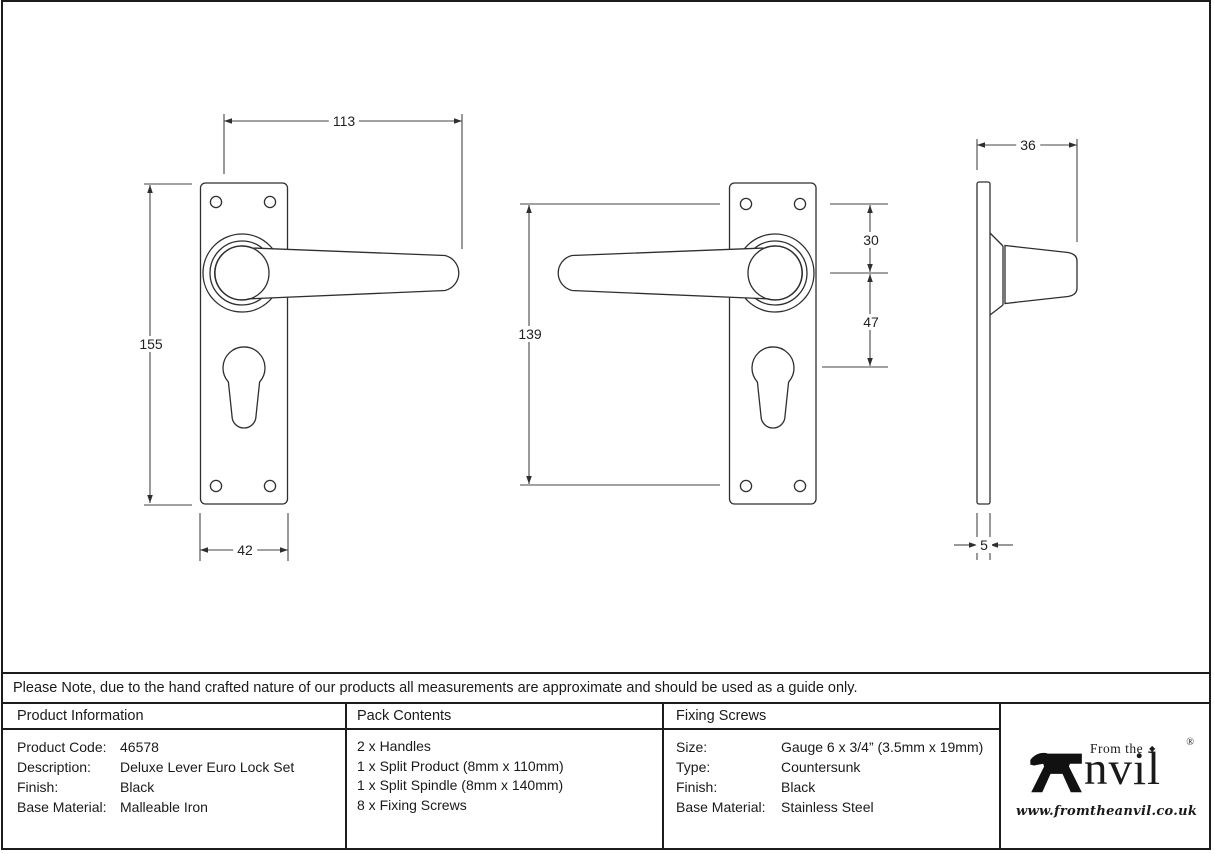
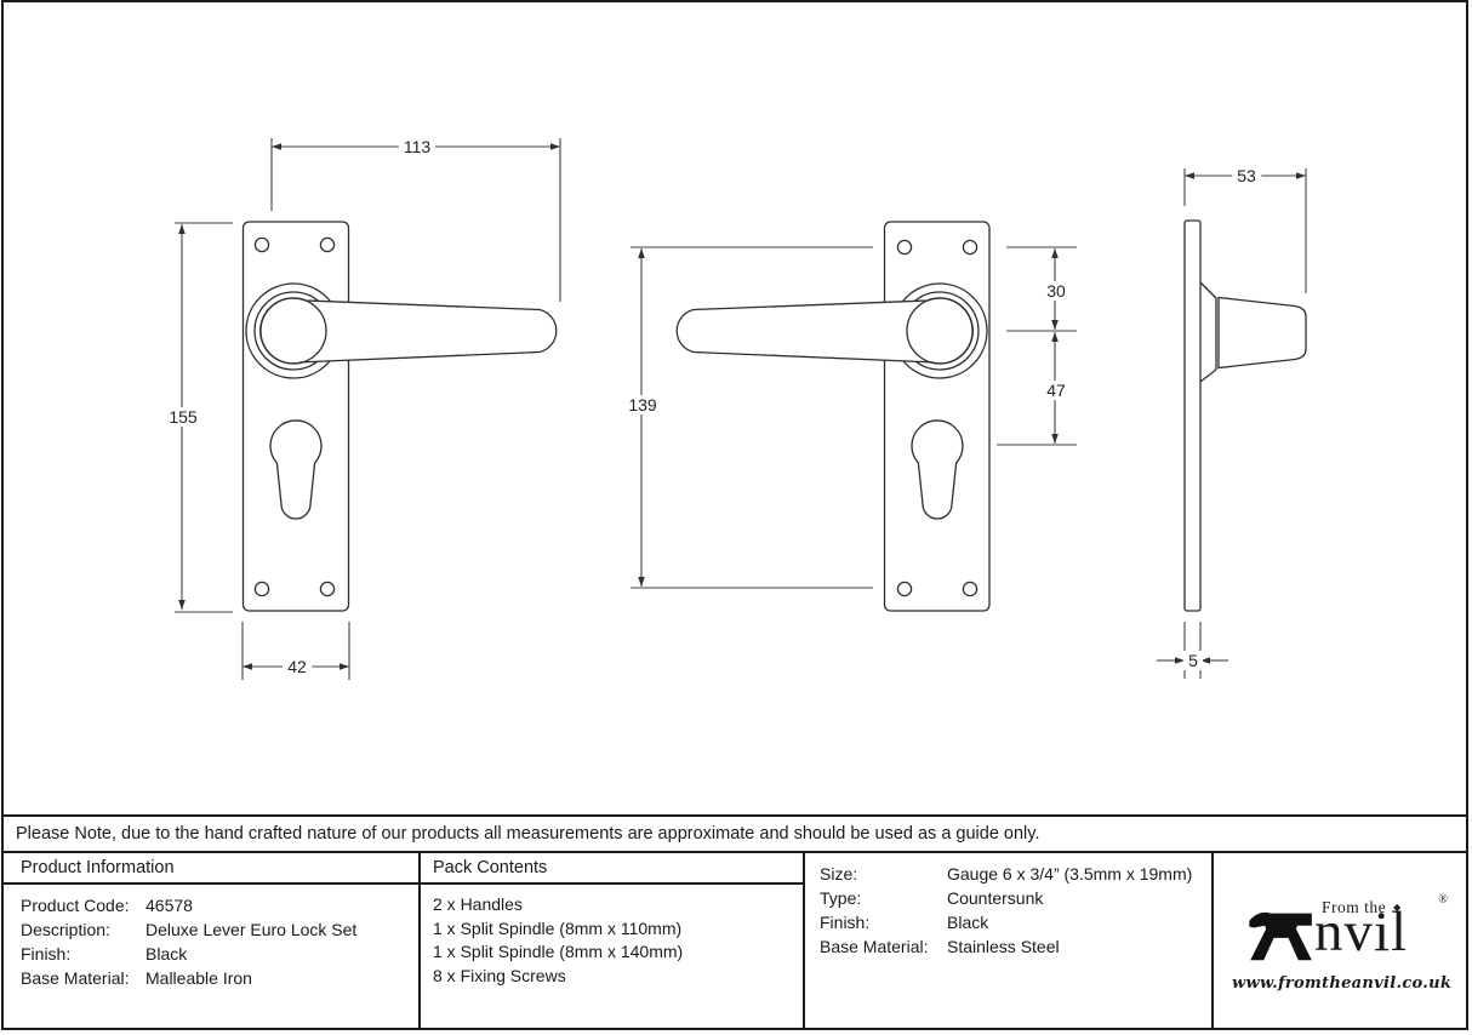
  113
  155
  42
  139
  30
  47
- 36
+ 53
  5
  Please Note, due to the hand crafted nature of our products all measurements are approximate and should be used as a guide only.
  Product Information
  Product Code:
  46578
  Description:
  Deluxe Lever Euro Lock Set
  Finish:
  Black
  Base Material:
  Malleable Iron
  Pack Contents
  2 x Handles
- 1 x Split Product (8mm x 110mm)
+ 1 x Split Spindle (8mm x 110mm)
  1 x Split Spindle (8mm x 140mm)
  8 x Fixing Screws
- Fixing Screws
  Size:
  Gauge 6 x 3/4” (3.5mm x 19mm)
  Type:
  Countersunk
  Finish:
  Black
  Base Material:
  Stainless Steel
  From the ◆
  nvil
  ®
  www.fromtheanvil.co.uk
